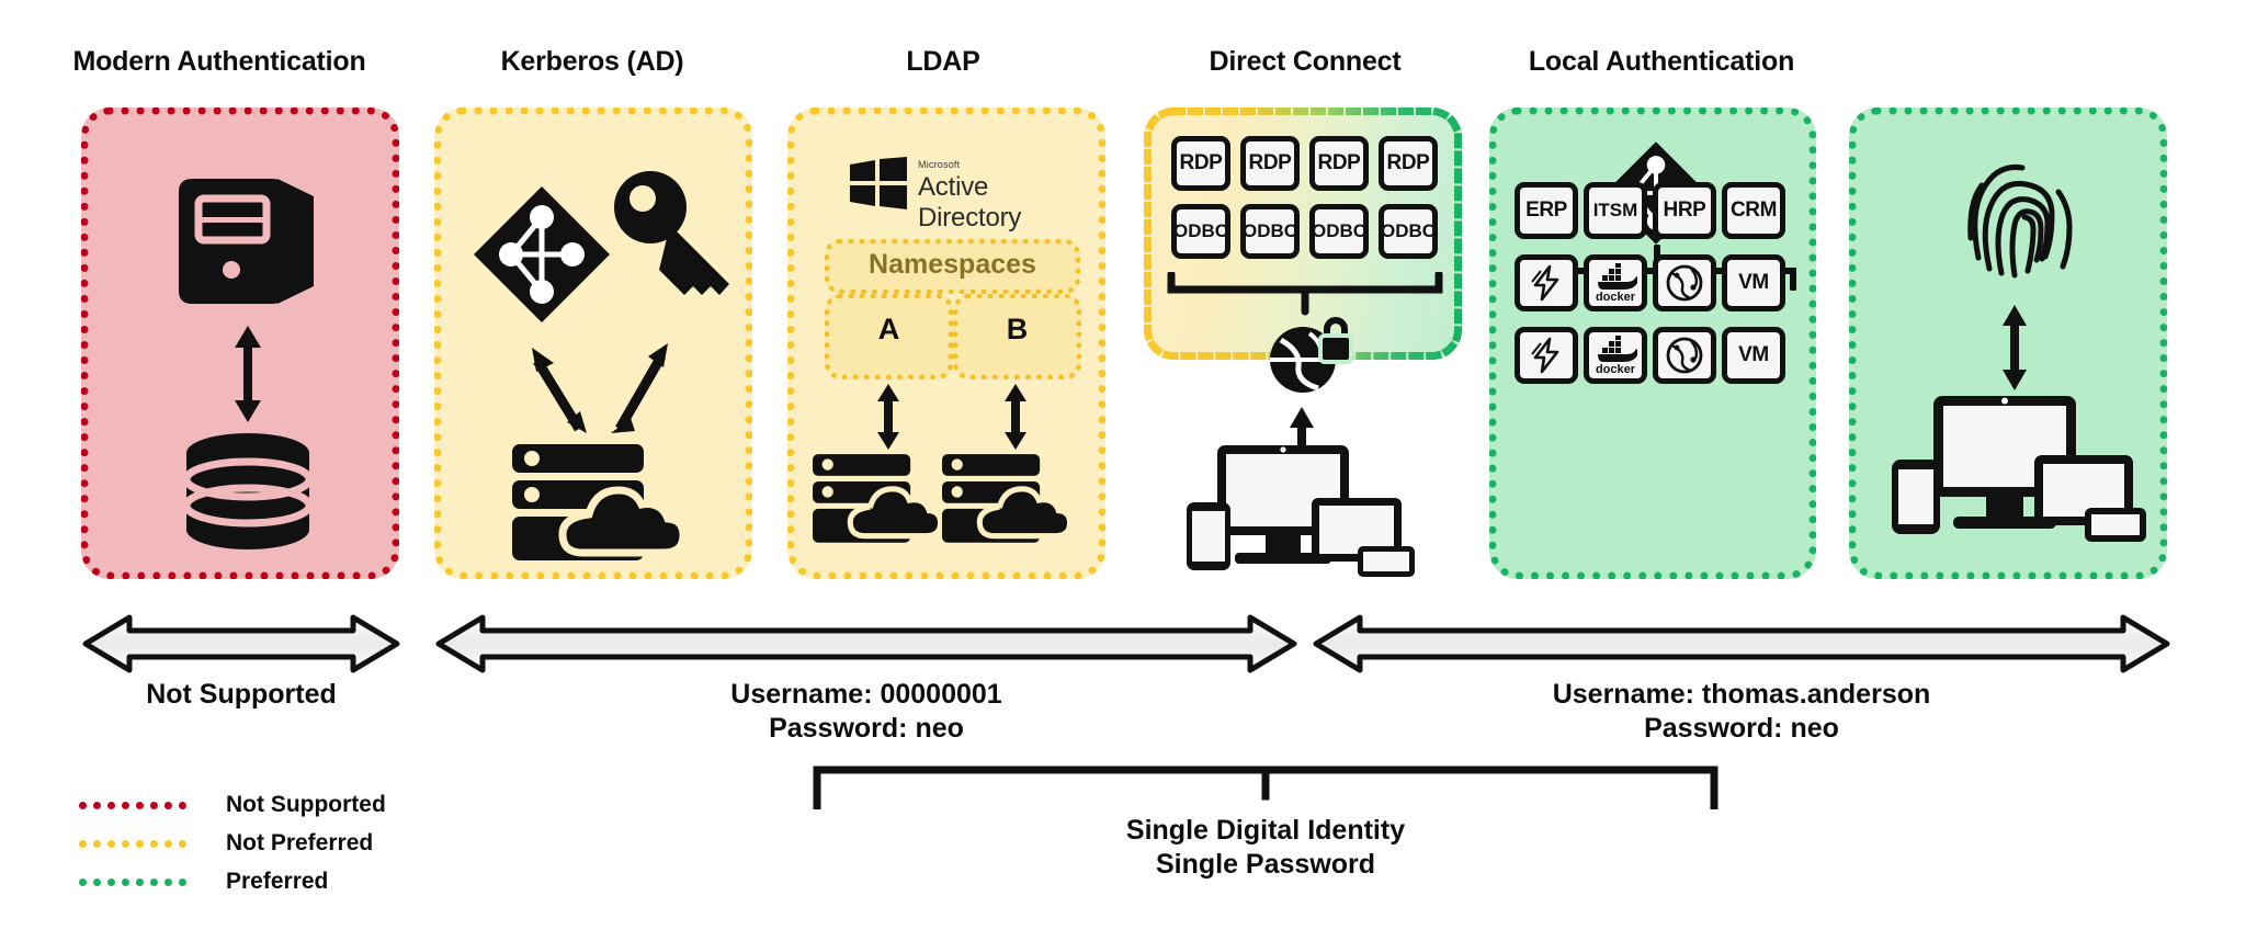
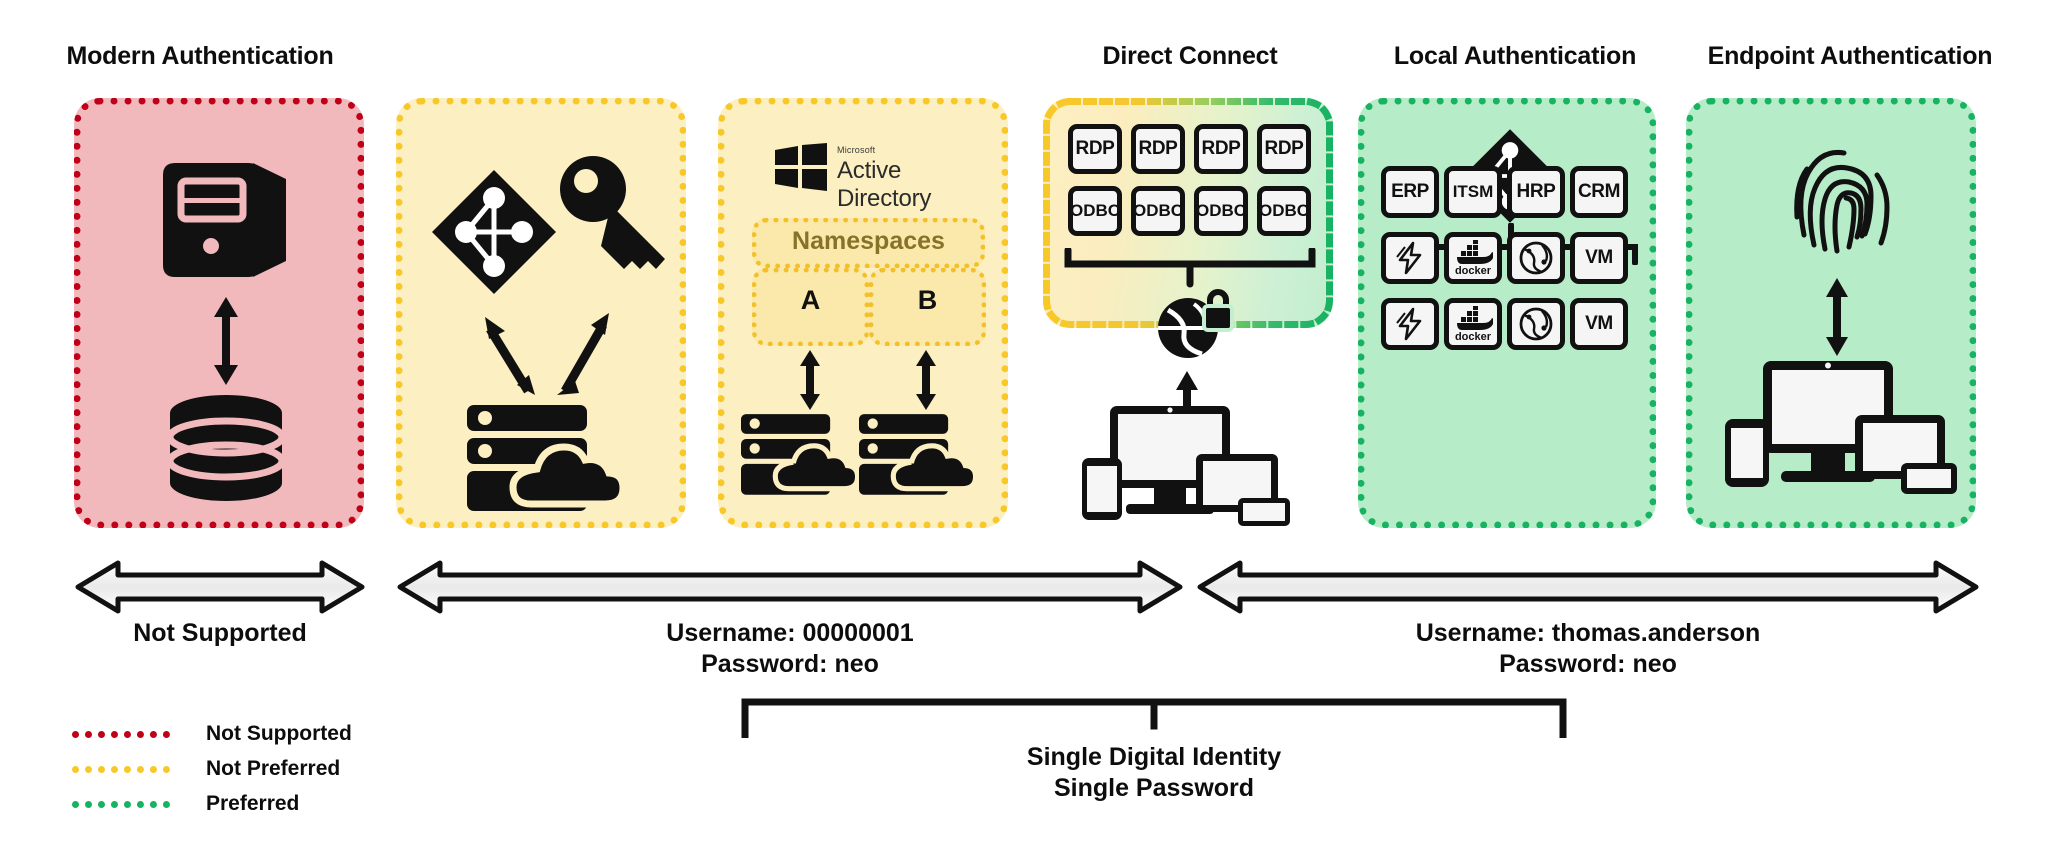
  Modern Authentication
- Kerberos (AD)
- LDAP
  Direct Connect
  Local Authentication
+ Endpoint Authentication
  Microsoft
  Active Directory
  Namespaces
  A
  B
  RDP
  RDP
  RDP
  RDP
  ODBC
  ODBC
  ODBC
  ODBC
  ERP
  ITSM
  HRP
  CRM
  docker
  VM
  docker
  VM
  Not Supported
  Username: 00000001
  Password: neo
  Username: thomas.anderson
  Password: neo
  Single Digital Identity
  Single Password
  Not Supported
  Not Preferred
  Preferred
